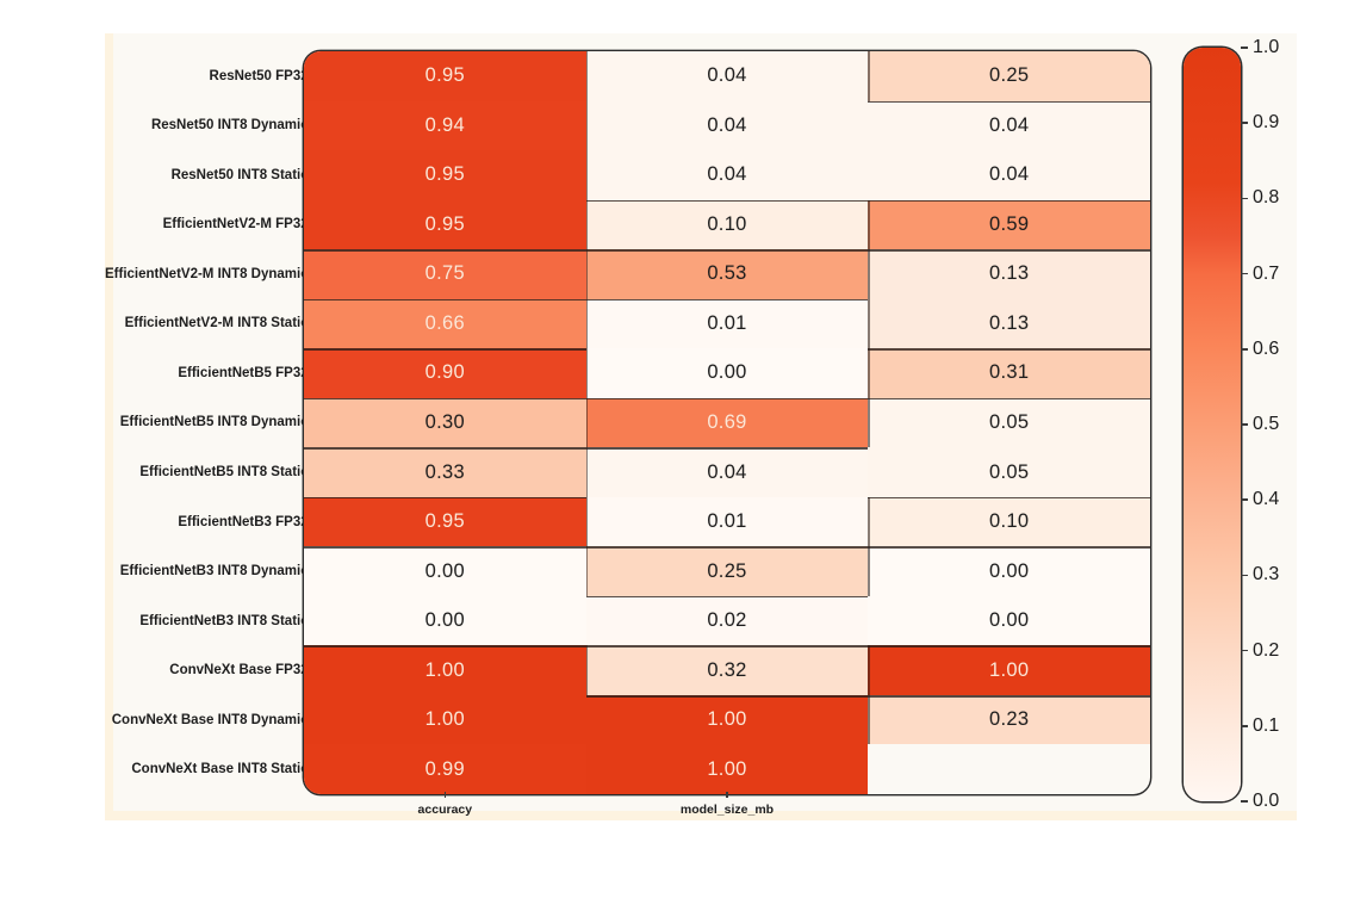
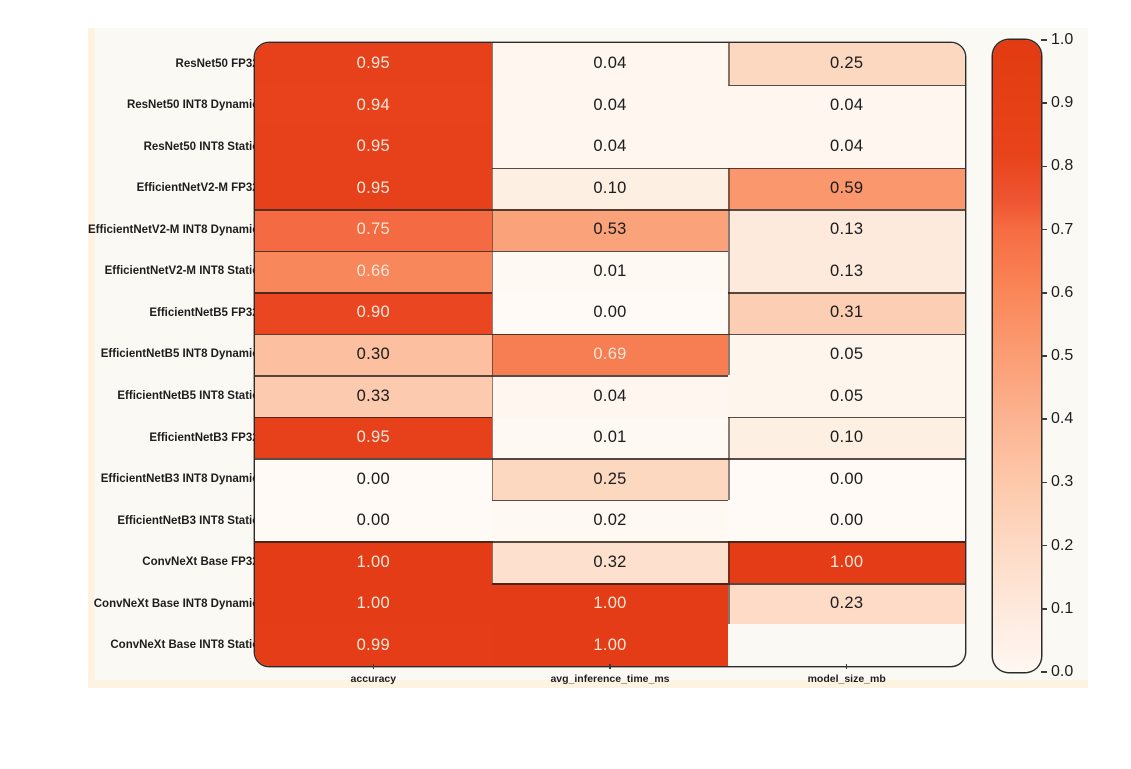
  ResNet50 FP3
  ResNet50 INT8 Dynami
  ResNet50 INT8 Stati
  EfficientNetV2-M FP3
  EfficientNetV2-M INT8 Dynami
  EfficientNetV2-M INT8 Stati
  EfficientNetB5 FP3
  EfficientNetB5 INT8 Dynami
  EfficientNetB5 INT8 Stati
  EfficientNetB3 FP3
  EfficientNetB3 INT8 Dynami
  EfficientNetB3 INT8 Stati
  ConvNeXt Base FP3
  ConvNeXt Base INT8 Dynami
  ConvNeXt Base INT8 Stati
  0.95
  0.04
  0.25
  0.94
  0.04
  0.04
  0.95
  0.04
  0.04
  0.95
  0.10
  0.59
  0.75
  0.53
  0.13
  0.66
  0.01
  0.13
  0.90
  0.00
  0.31
  0.30
  0.69
  0.05
  0.33
  0.04
  0.05
  0.95
  0.01
  0.10
  0.00
  0.25
  0.00
  0.00
  0.02
  0.00
  1.00
  0.32
  1.00
  1.00
  1.00
  0.23
  0.99
  1.00
  accuracy
+ avg_inference_time_ms
  model_size_mb
  0.0
  0.1
  0.2
  0.3
  0.4
  0.5
  0.6
  0.7
  0.8
  0.9
  1.0
